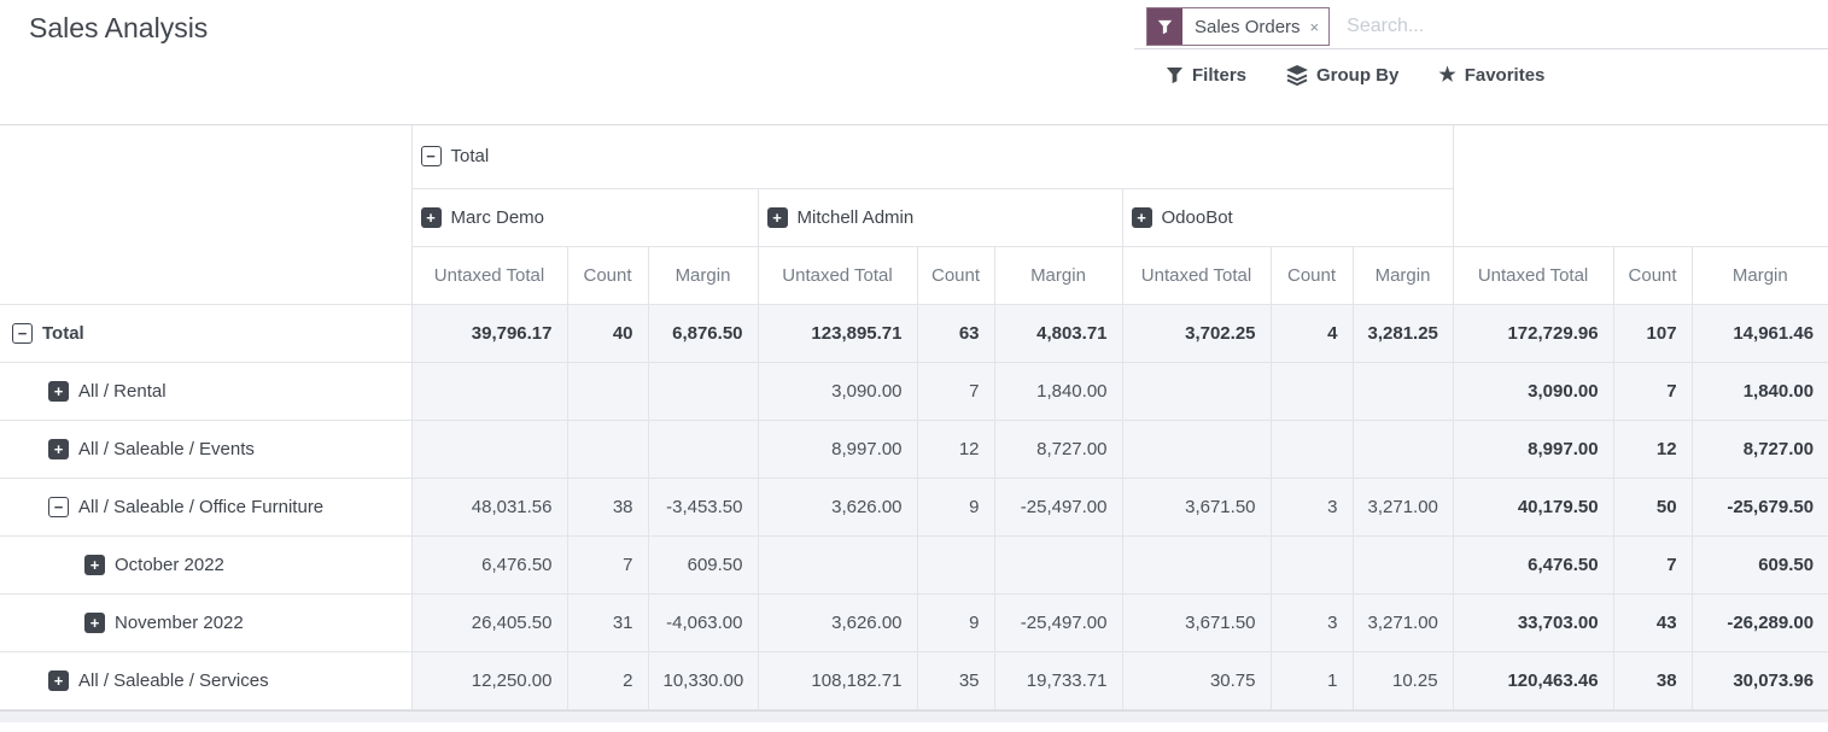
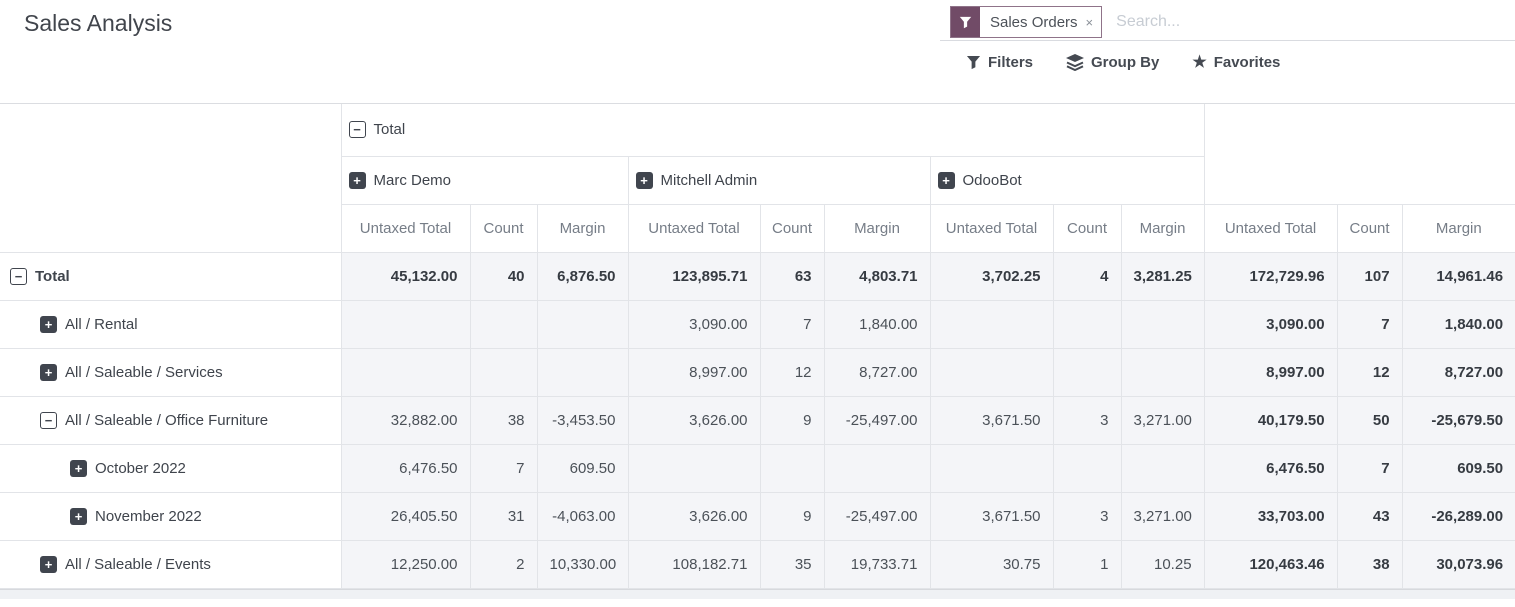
  Sales Analysis
  Sales Orders
  ×
  Search...
  Filters
  Group By
  ★
  Favorites
  	− Total
  + Marc Demo	+ Mitchell Admin	+ OdooBot
  Untaxed Total	Count	Margin	Untaxed Total	Count	Margin	Untaxed Total	Count	Margin	Untaxed Total	Count	Margin
- − Total	39,796.17	40	6,876.50	123,895.71	63	4,803.71	3,702.25	4	3,281.25	172,729.96	107	14,961.46
+ − Total	45,132.00	40	6,876.50	123,895.71	63	4,803.71	3,702.25	4	3,281.25	172,729.96	107	14,961.46
  + All / Rental				3,090.00	7	1,840.00				3,090.00	7	1,840.00
- + All / Saleable / Events				8,997.00	12	8,727.00				8,997.00	12	8,727.00
+ + All / Saleable / Services				8,997.00	12	8,727.00				8,997.00	12	8,727.00
- − All / Saleable / Office Furniture	48,031.56	38	-3,453.50	3,626.00	9	-25,497.00	3,671.50	3	3,271.00	40,179.50	50	-25,679.50
+ − All / Saleable / Office Furniture	32,882.00	38	-3,453.50	3,626.00	9	-25,497.00	3,671.50	3	3,271.00	40,179.50	50	-25,679.50
  + October 2022	6,476.50	7	609.50							6,476.50	7	609.50
  + November 2022	26,405.50	31	-4,063.00	3,626.00	9	-25,497.00	3,671.50	3	3,271.00	33,703.00	43	-26,289.00
- + All / Saleable / Services	12,250.00	2	10,330.00	108,182.71	35	19,733.71	30.75	1	10.25	120,463.46	38	30,073.96
+ + All / Saleable / Events	12,250.00	2	10,330.00	108,182.71	35	19,733.71	30.75	1	10.25	120,463.46	38	30,073.96
